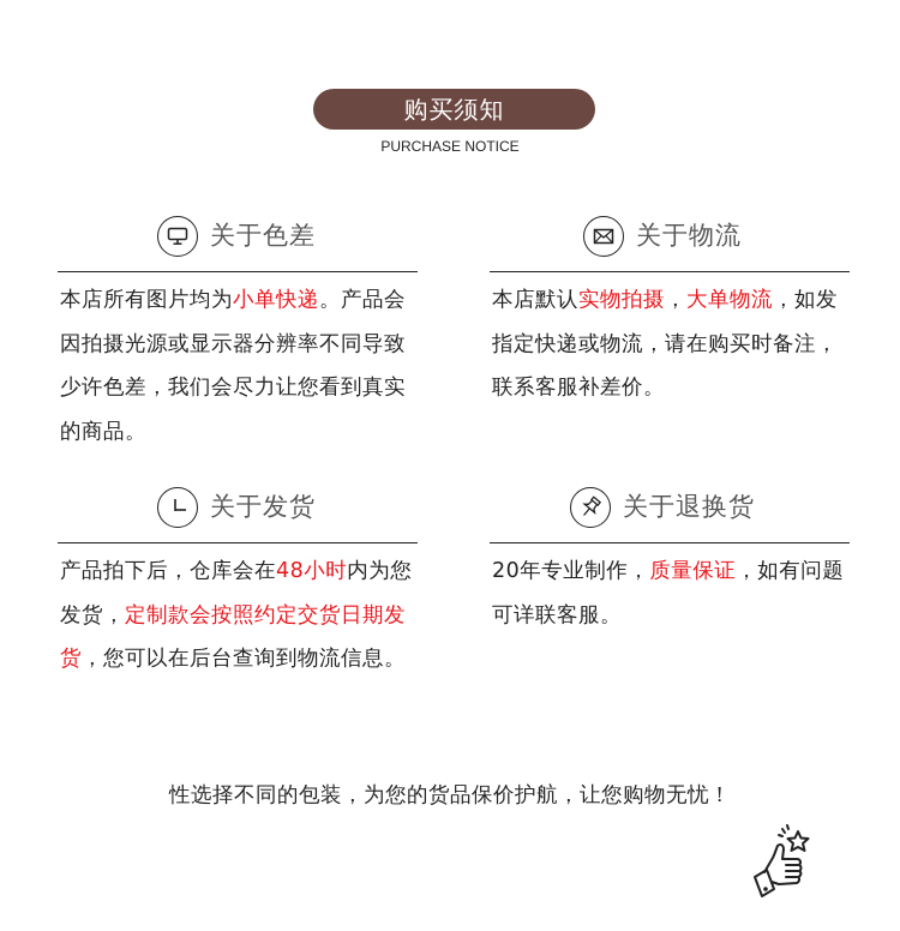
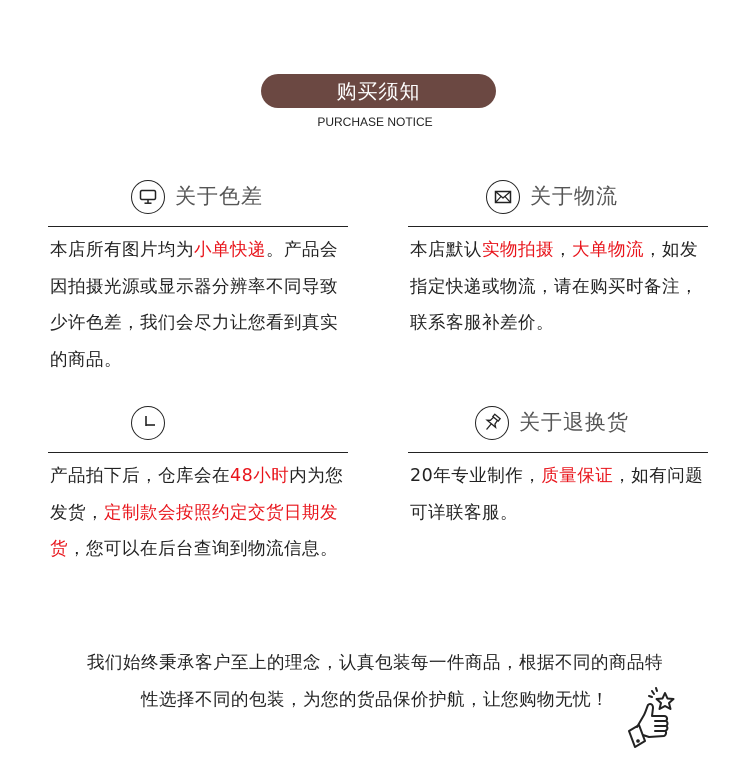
  购买须知
  PURCHASE NOTICE
  关于色差
  本店所有图片均为小单快递。产品会因拍摄光源或显示器分辨率不同导致少许色差，我们会尽力让您看到真实的商品。
  关于物流
  本店默认实物拍摄，大单物流，如发指定快递或物流，请在购买时备注，联系客服补差价。
- 关于发货
  产品拍下后，仓库会在48小时内为您发货，定制款会按照约定交货日期发货，您可以在后台查询到物流信息。
  关于退换货
  20年专业制作，质量保证，如有问题可详联客服。
+ 我们始终秉承客户至上的理念，认真包装每一件商品，根据不同的商品特
  性选择不同的包装，为您的货品保价护航，让您购物无忧！
